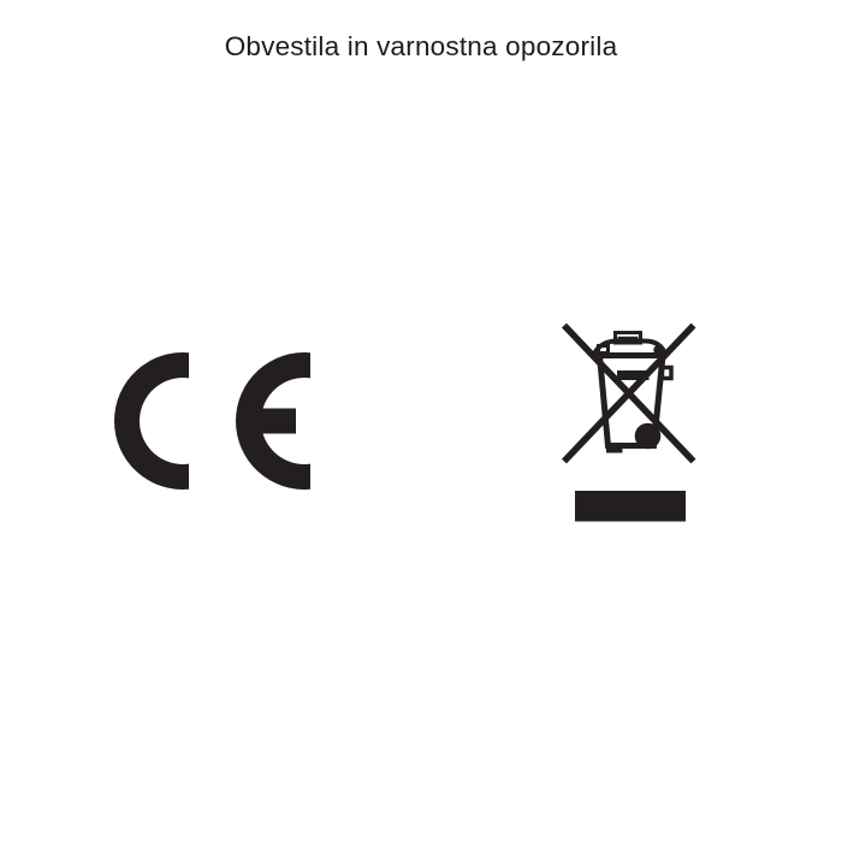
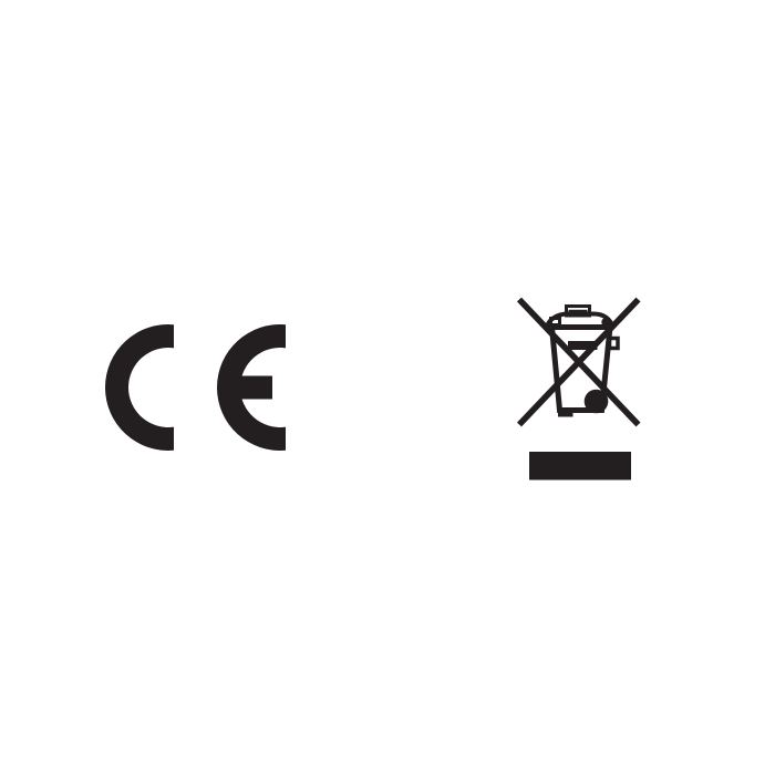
- Obvestila in varnostna opozorila
